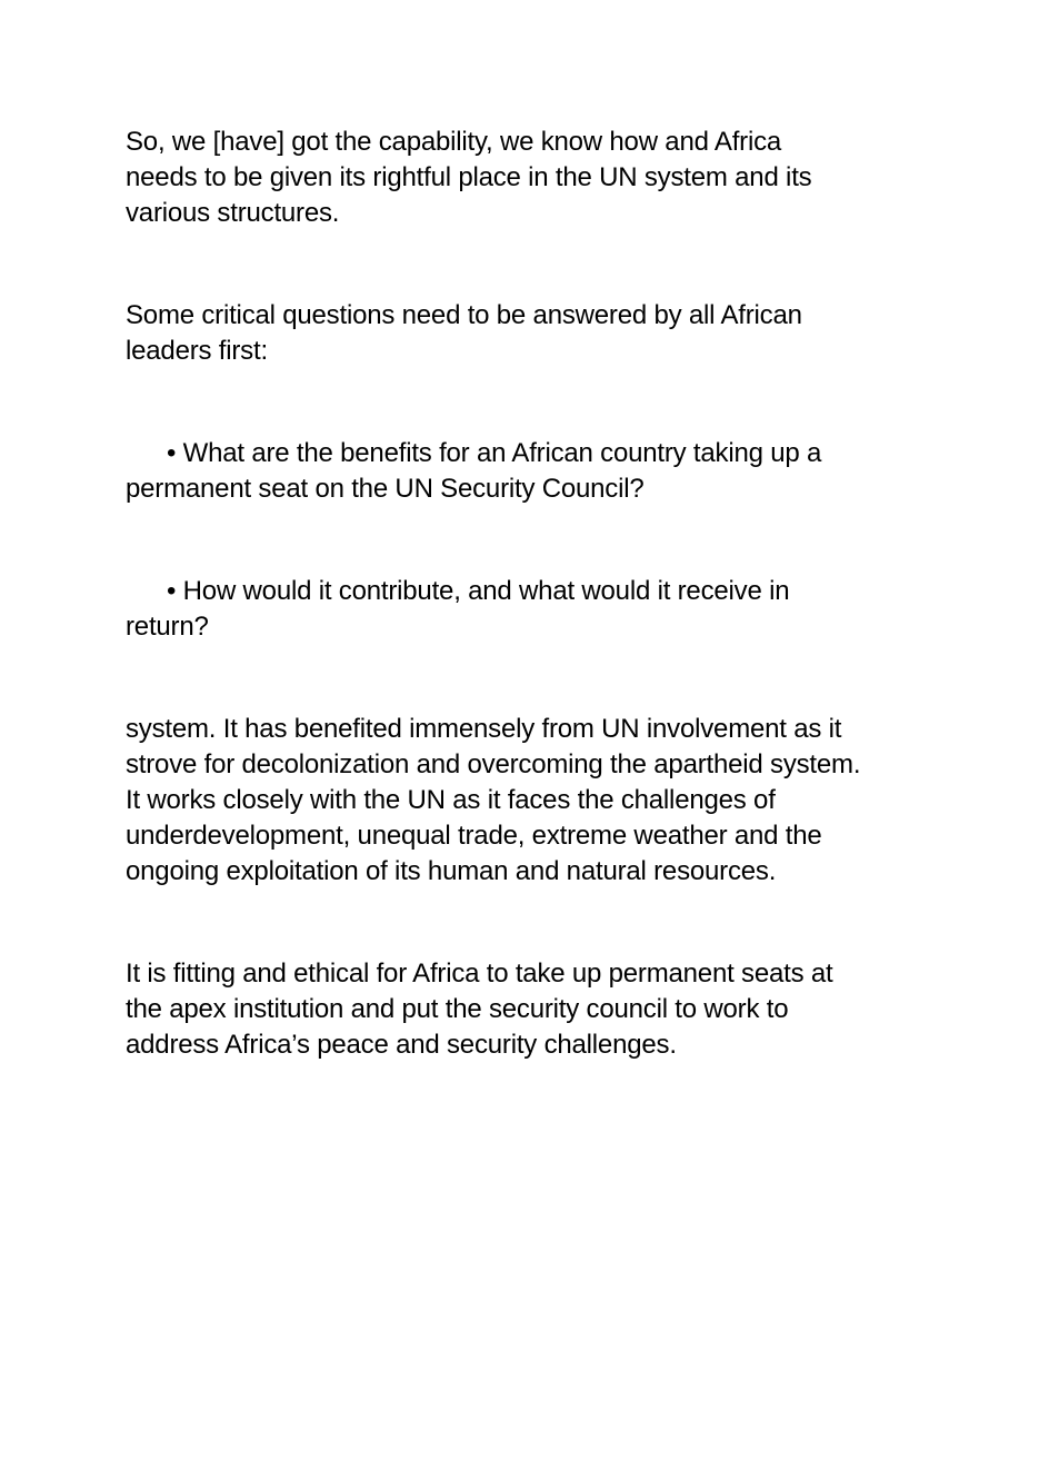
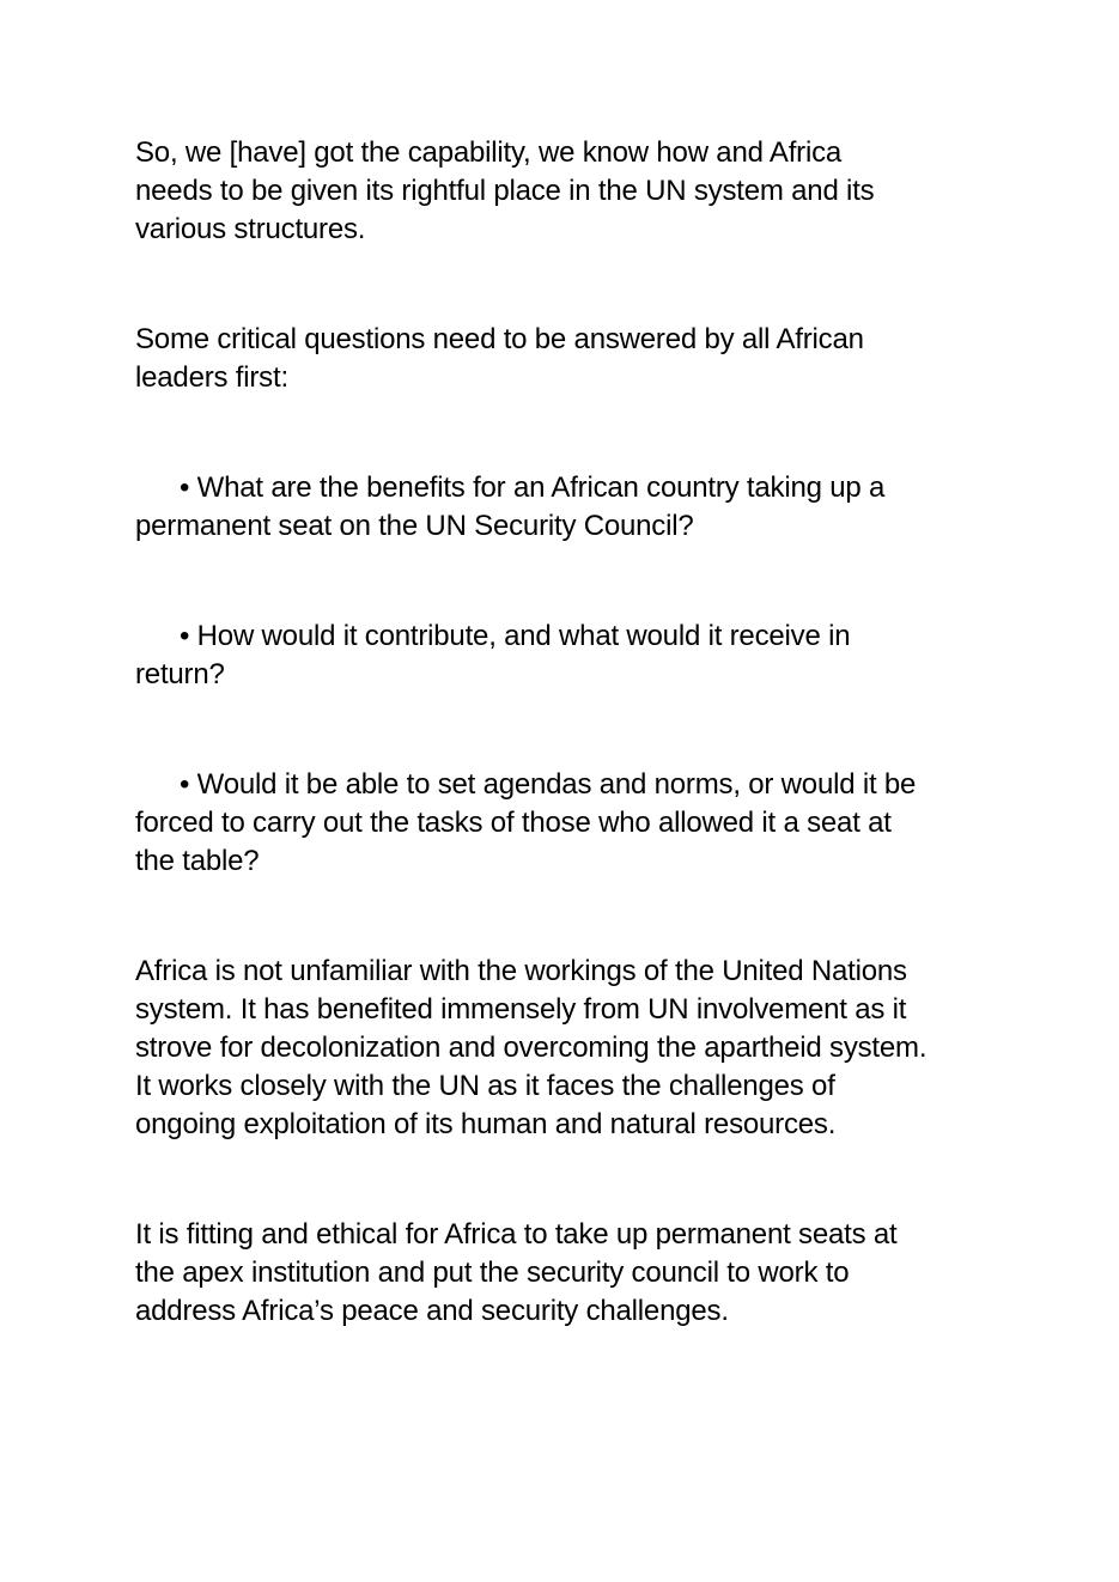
  So, we [have] got the capability, we know how and Africa
  needs to be given its rightful place in the UN system and its
  various structures.
  Some critical questions need to be answered by all African
  leaders first:
  • What are the benefits for an African country taking up a
  permanent seat on the UN Security Council?
  • How would it contribute, and what would it receive in
  return?
+ • Would it be able to set agendas and norms, or would it be
+ forced to carry out the tasks of those who allowed it a seat at
+ the table?
+ Africa is not unfamiliar with the workings of the United Nations
  system. It has benefited immensely from UN involvement as it
  strove for decolonization and overcoming the apartheid system.
  It works closely with the UN as it faces the challenges of
- underdevelopment, unequal trade, extreme weather and the
  ongoing exploitation of its human and natural resources.
  It is fitting and ethical for Africa to take up permanent seats at
  the apex institution and put the security council to work to
  address Africa’s peace and security challenges.
